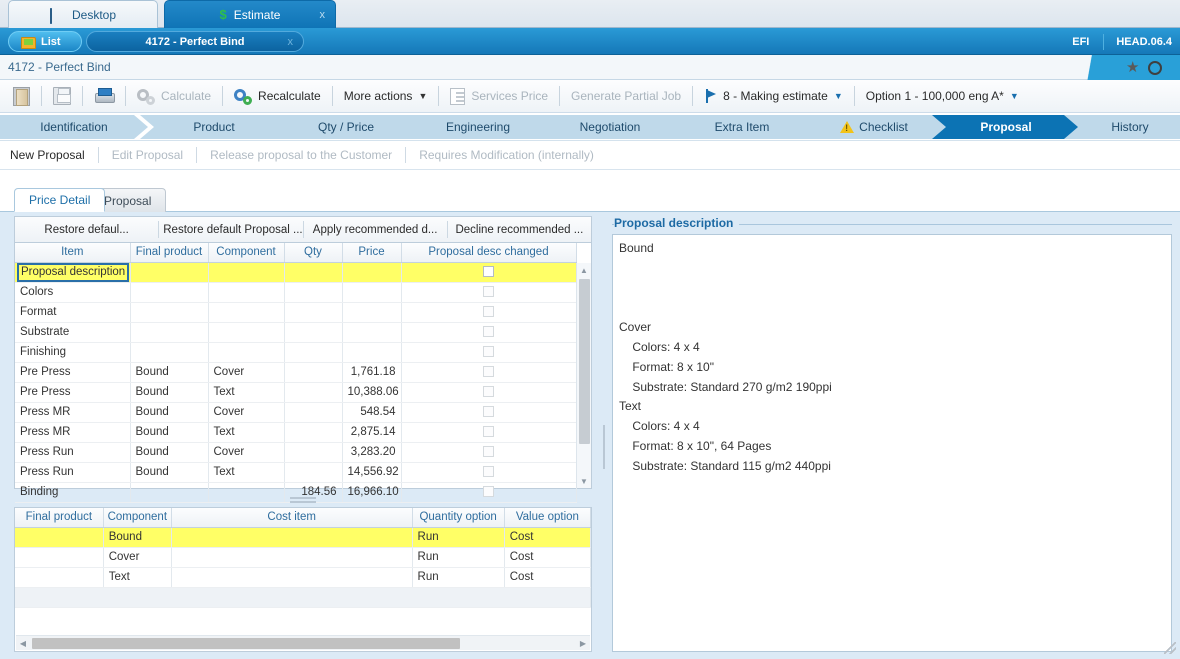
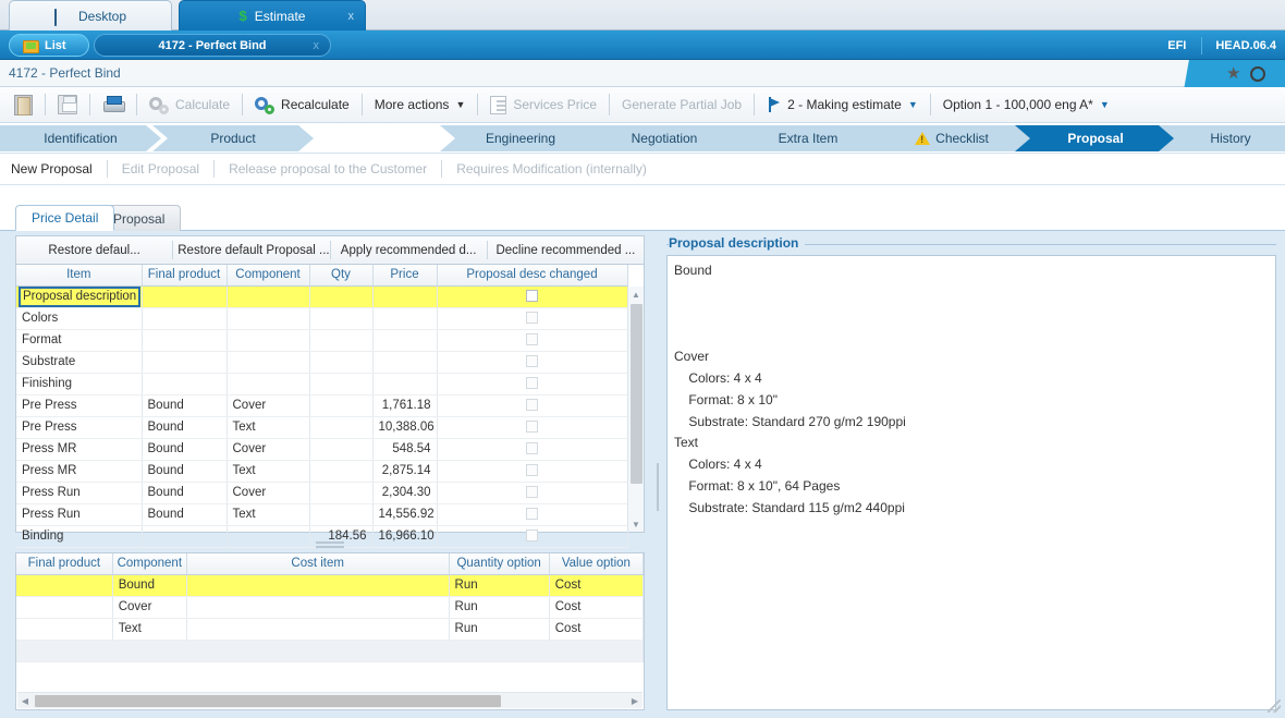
  Desktop
  $
  Estimate
  x
  List
  4172 - Perfect Bind
  x
  EFI
  HEAD.06.4
  4172 - Perfect Bind
  ★
  Calculate
  Recalculate
  More actions
  ▼
  Services Price
  Generate Partial Job
- 8 - Making estimate
+ 2 - Making estimate
  ▼
  Option 1 - 100,000 eng A*
  ▼
  Identification
  Product
- Qty / Price
  Engineering
  Negotiation
  Extra Item
  Checklist
  Proposal
  History
  New Proposal
  Edit Proposal
  Release proposal to the Customer
  Requires Modification (internally)
  Price Detail
  Proposal
  Restore defaul...
  Restore default Proposal ...
  Apply recommended d...
  Decline recommended ...
  Item	Final product	Component	Qty	Price	Proposal desc changed
  Proposal description
  Colors
  Format
  Substrate
  Finishing
  Pre Press	Bound	Cover		1,761.18
  Pre Press	Bound	Text		10,388.06
  Press MR	Bound	Cover		548.54
  Press MR	Bound	Text		2,875.14
- Press Run	Bound	Cover		3,283.20
+ Press Run	Bound	Cover		2,304.30
  Press Run	Bound	Text		14,556.92
  Binding			184.56	16,966.10
  ▲
  ▼
  Final product	Component	Cost item	Quantity option	Value option
  	Bound		Run	Cost
  	Cover		Run	Cost
  	Text		Run	Cost
  ◀
  ▶
  Proposal description
  Bound
  Cover
  Colors: 4 x 4
  Format: 8 x 10"
  Substrate: Standard 270 g/m2 190ppi
  Text
  Colors: 4 x 4
  Format: 8 x 10", 64 Pages
  Substrate: Standard 115 g/m2 440ppi
